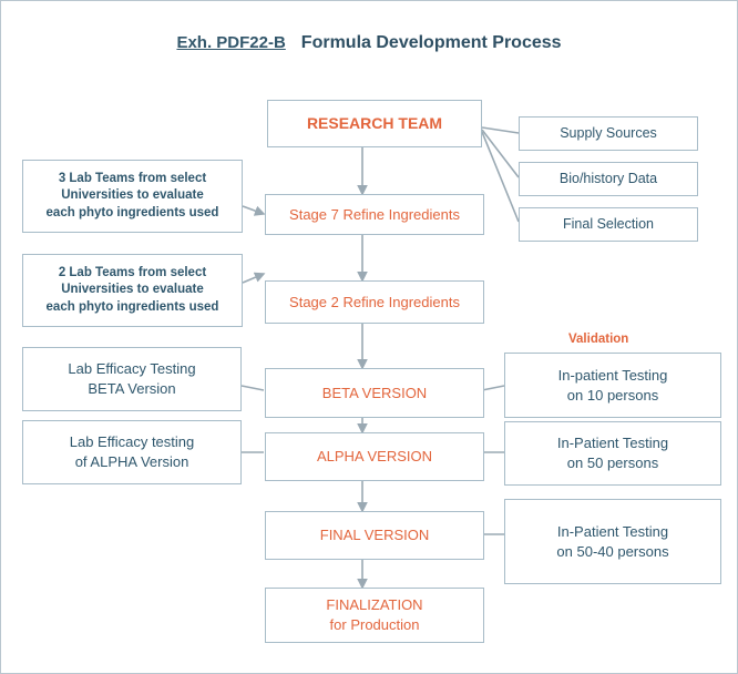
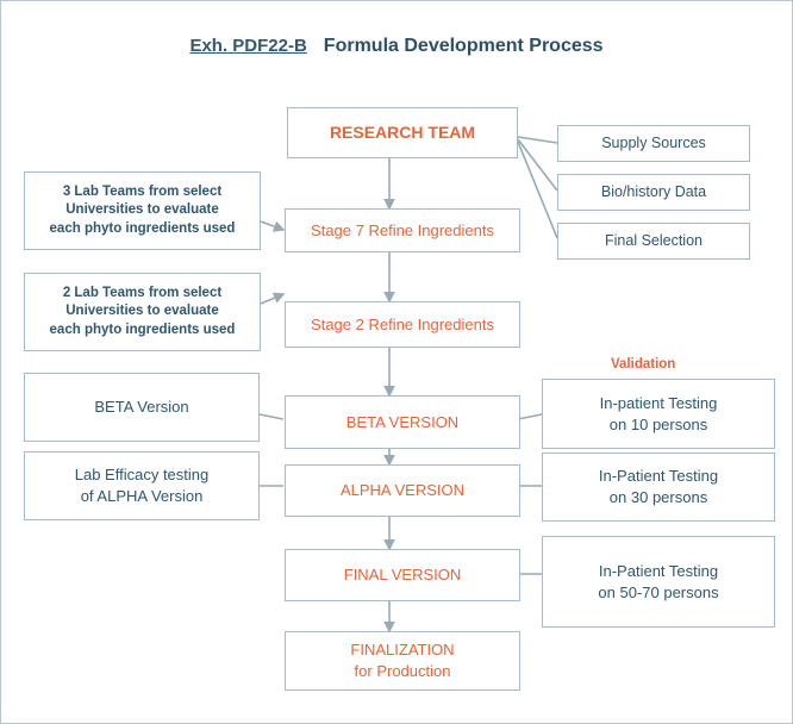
  Exh. PDF22-B Formula Development Process
  RESEARCH TEAM
  Supply Sources
  Bio/history Data
  Final Selection
  3 Lab Teams from select
  Universities to evaluate
  each phyto ingredients used
  Stage 7 Refine Ingredients
  2 Lab Teams from select
  Universities to evaluate
  each phyto ingredients used
  Stage 2 Refine Ingredients
  Validation
- Lab Efficacy Testing
  BETA Version
  BETA VERSION
  In-patient Testing
  on 10 persons
  Lab Efficacy testing
  of ALPHA Version
  ALPHA VERSION
  In-Patient Testing
- on 50 persons
+ on 30 persons
  FINAL VERSION
  In-Patient Testing
- on 50-40 persons
+ on 50-70 persons
  FINALIZATION
  for Production
